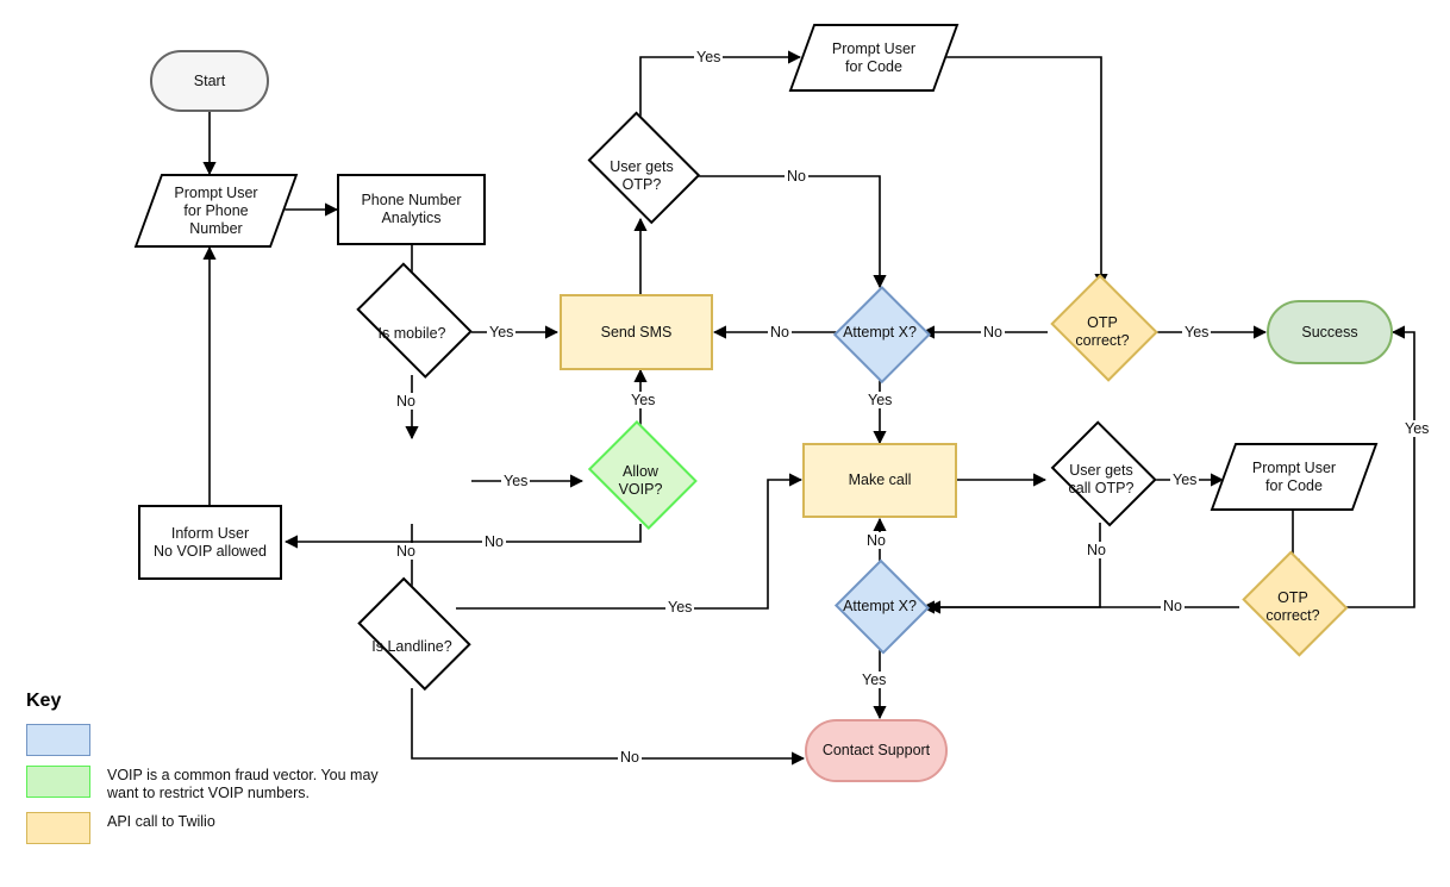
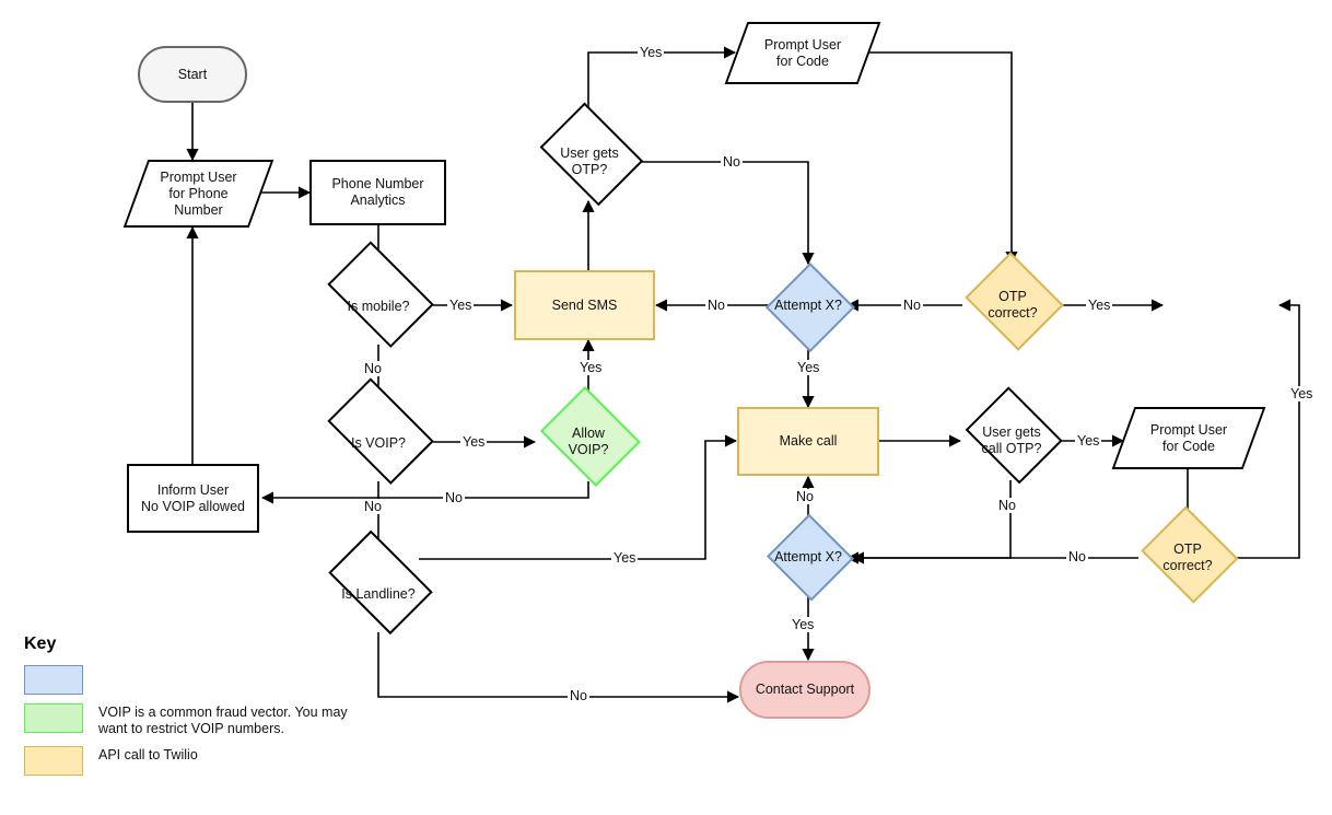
  Start
  Prompt User
  for Phone
  Number
  Phone Number
  Analytics
  Is mobile?
+ Is VOIP?
  Inform User
  No VOIP allowed
  Allow
  VOIP?
  Is Landline?
  Send SMS
  User gets
  OTP?
  Prompt User
  for Code
  Attempt X?
  OTP
  correct?
- Success
  Make call
  User gets
  call OTP?
  Prompt User
  for Code
  OTP
  correct?
  Attempt X?
  Contact Support
  Yes
  No
  Yes
  No
  No
  Yes
  Yes
  No
  Yes
  No
  No
  No
  Yes
  Yes
  Yes
  No
  No
  Yes
  No
  Yes
  Key
  VOIP is a common fraud vector. You may
  want to restrict VOIP numbers.
  API call to Twilio
